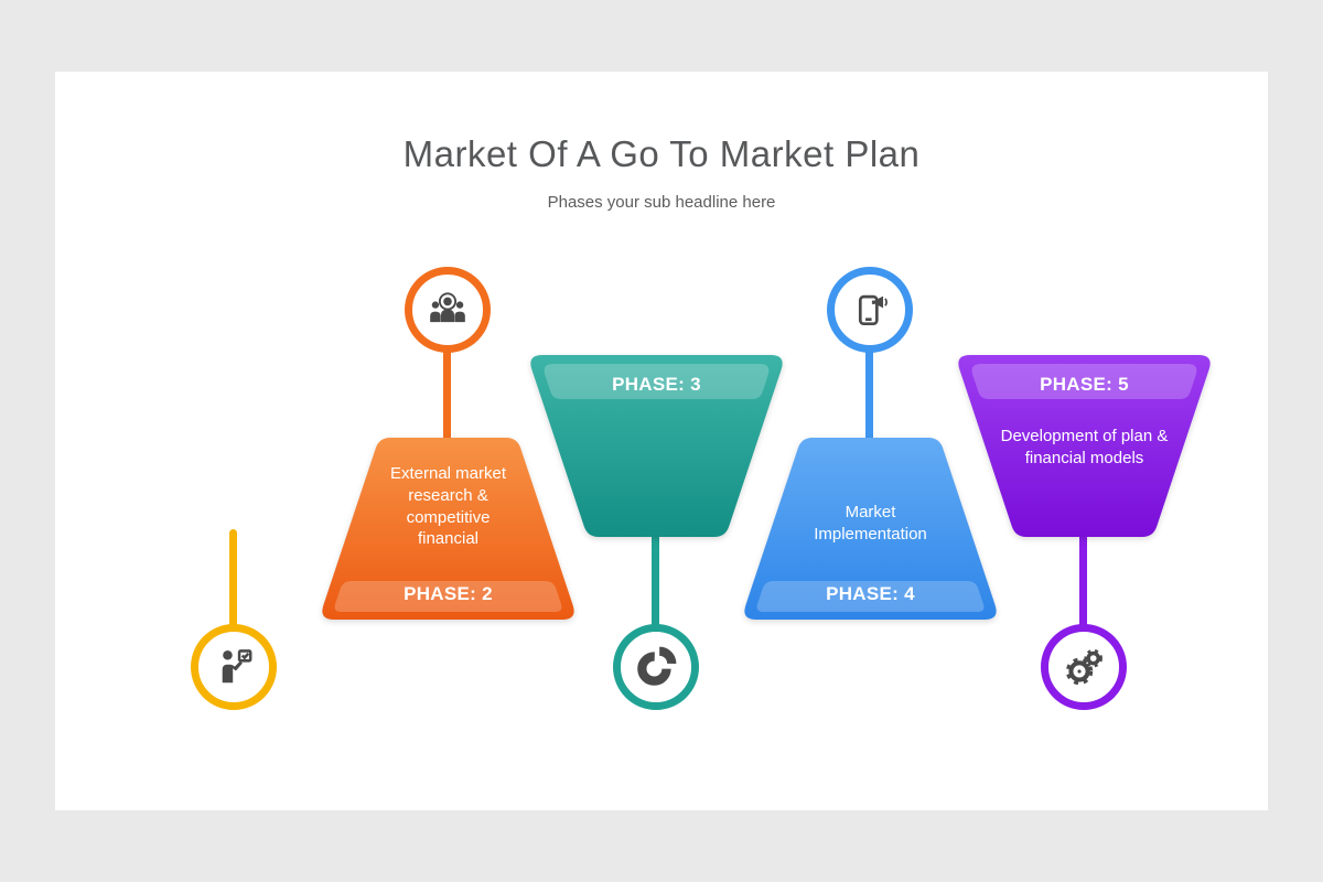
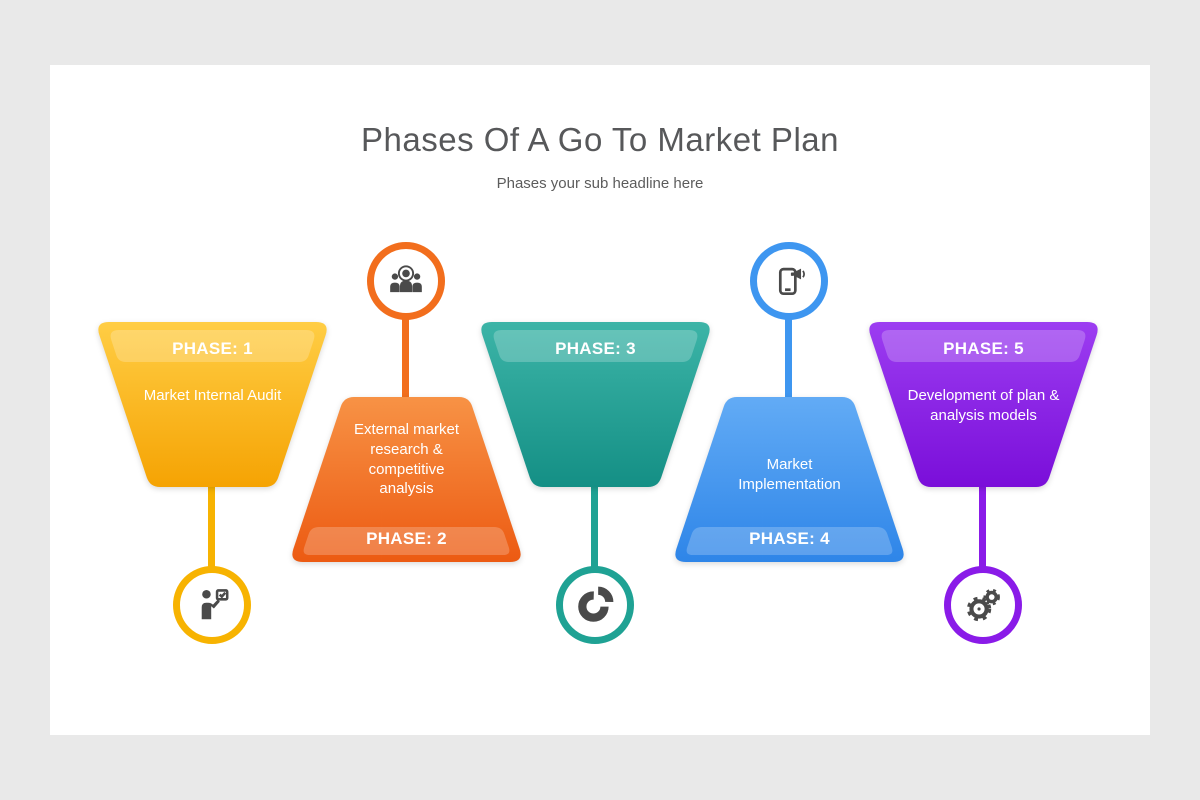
- Market Of A Go To Market Plan
+ Phases Of A Go To Market Plan
  Phases your sub headline here
+ PHASE: 1
+ Market Internal Audit
- External market research & competitive financial
+ External market research & competitive analysis
  PHASE: 2
  PHASE: 3
  Market Implementation
  PHASE: 4
  PHASE: 5
- Development of plan & financial models
+ Development of plan & analysis models
